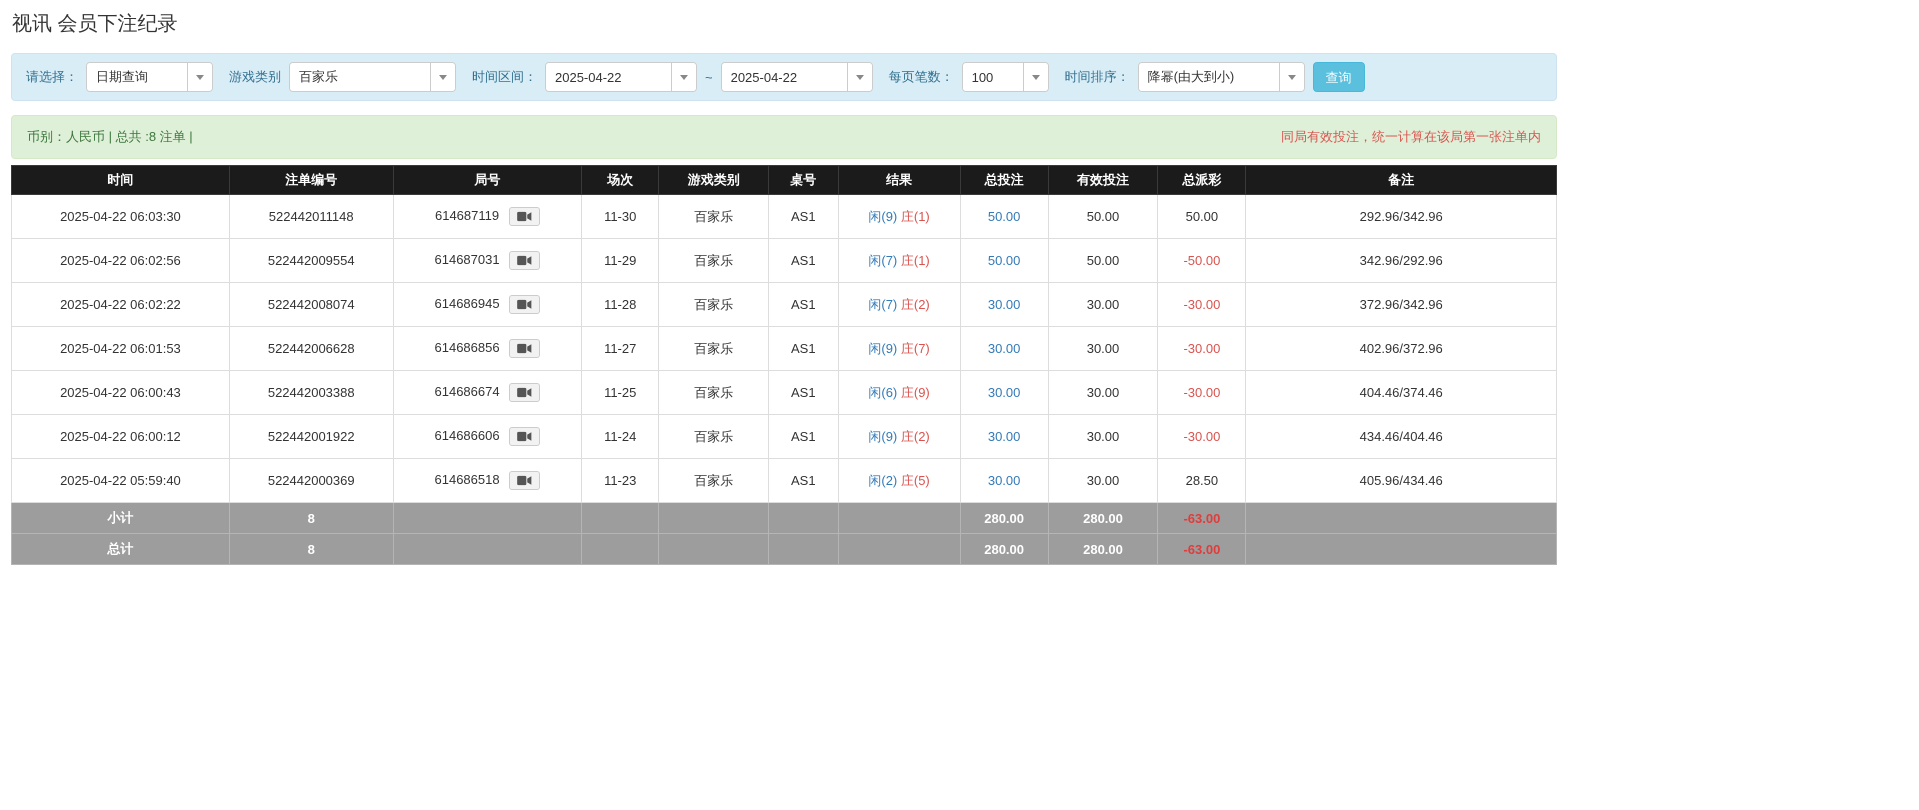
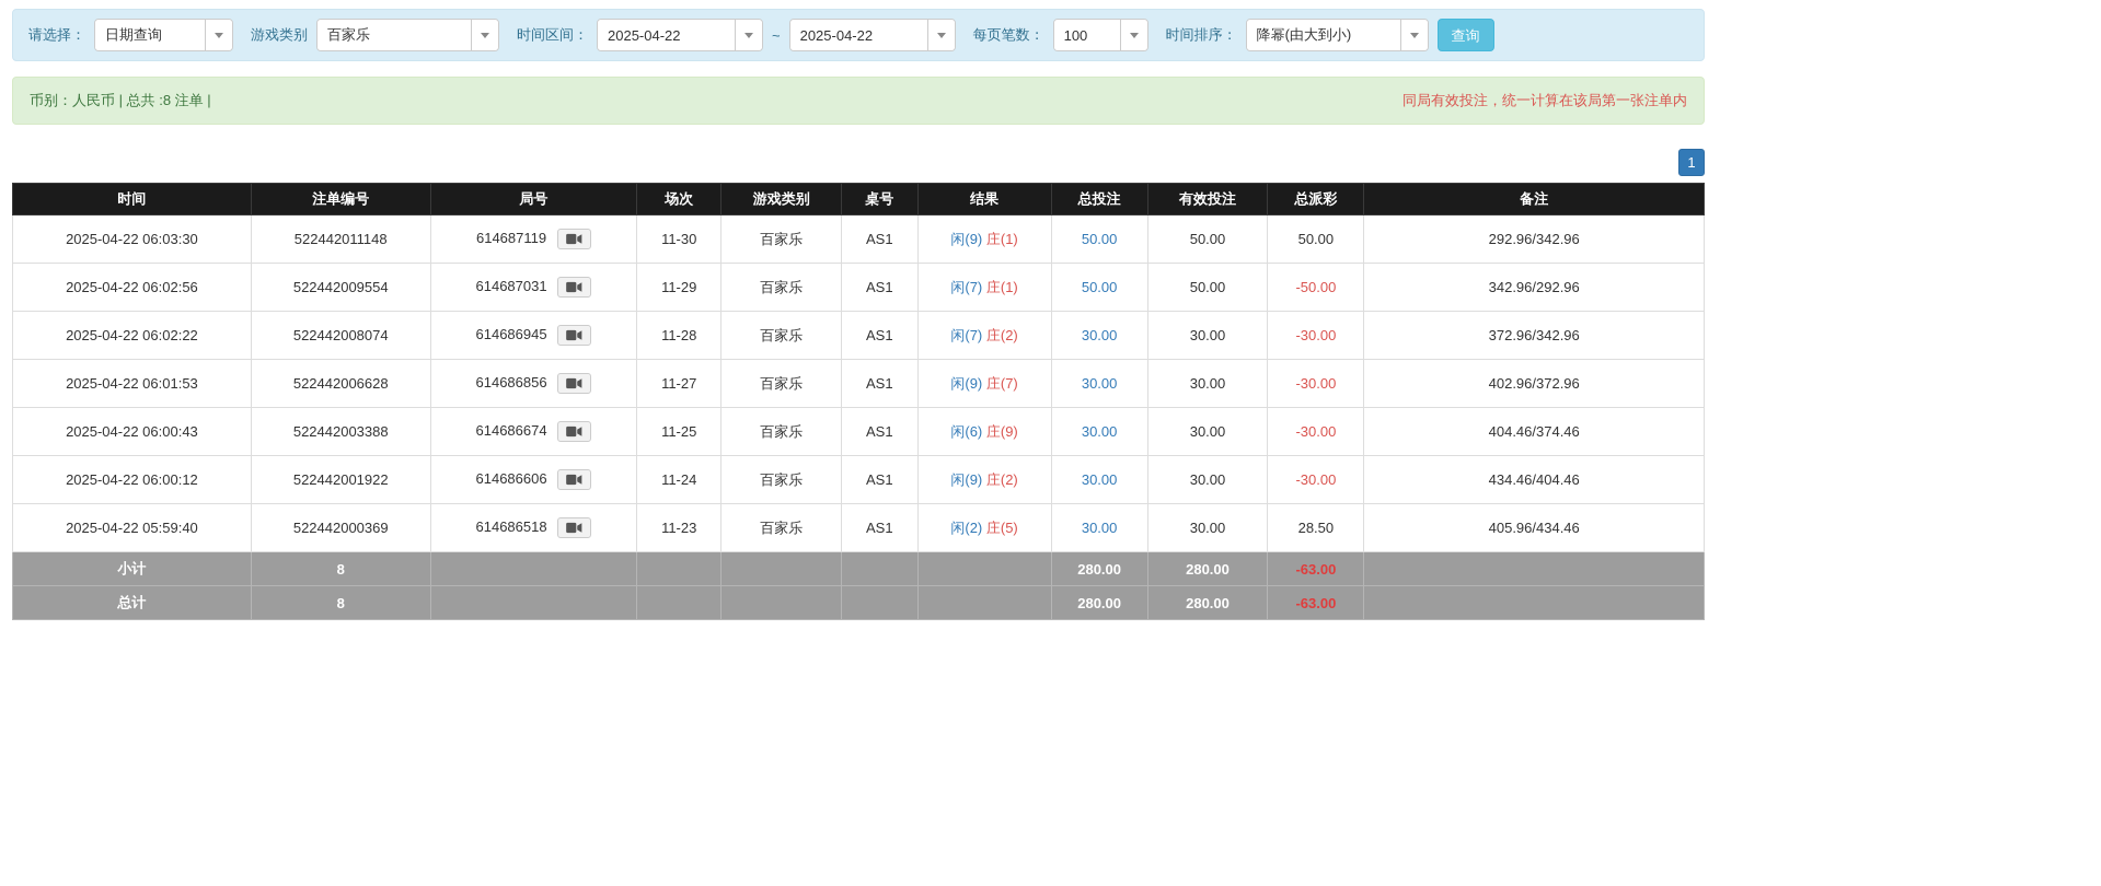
- 视讯 会员下注纪录
  请选择：
  日期查询
  游戏类别
  百家乐
  时间区间：
  2025-04-22
  ~
  2025-04-22
  每页笔数：
  100
  时间排序：
  降幂(由大到小)
  查询
  币别：人民币 | 总共 :8 注单 |
  同局有效投注，统一计算在该局第一张注单内
+ 1
  时间	注单编号	局号	场次	游戏类别	桌号	结果	总投注	有效投注	总派彩	备注
  2025-04-22 06:03:30	522442011148	614687119	11-30	百家乐	AS1	闲(9) 庄(1)	50.00	50.00	50.00	292.96/342.96
  2025-04-22 06:02:56	522442009554	614687031	11-29	百家乐	AS1	闲(7) 庄(1)	50.00	50.00	-50.00	342.96/292.96
  2025-04-22 06:02:22	522442008074	614686945	11-28	百家乐	AS1	闲(7) 庄(2)	30.00	30.00	-30.00	372.96/342.96
  2025-04-22 06:01:53	522442006628	614686856	11-27	百家乐	AS1	闲(9) 庄(7)	30.00	30.00	-30.00	402.96/372.96
  2025-04-22 06:00:43	522442003388	614686674	11-25	百家乐	AS1	闲(6) 庄(9)	30.00	30.00	-30.00	404.46/374.46
  2025-04-22 06:00:12	522442001922	614686606	11-24	百家乐	AS1	闲(9) 庄(2)	30.00	30.00	-30.00	434.46/404.46
  2025-04-22 05:59:40	522442000369	614686518	11-23	百家乐	AS1	闲(2) 庄(5)	30.00	30.00	28.50	405.96/434.46
  小计	8						280.00	280.00	-63.00
  总计	8						280.00	280.00	-63.00
